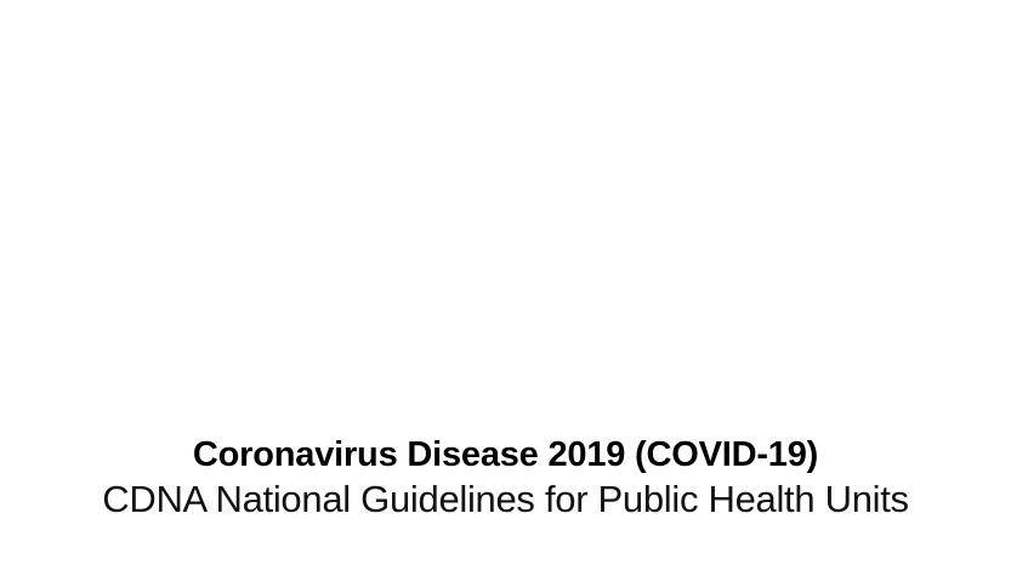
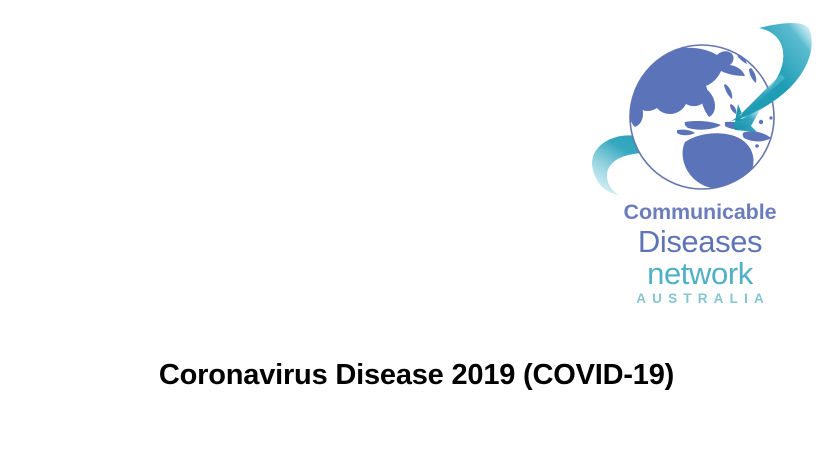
+ Communicable
+ Diseases
+ network
+ AUSTRALIA
  Coronavirus Disease 2019 (COVID-19)
- CDNA National Guidelines for Public Health Units
